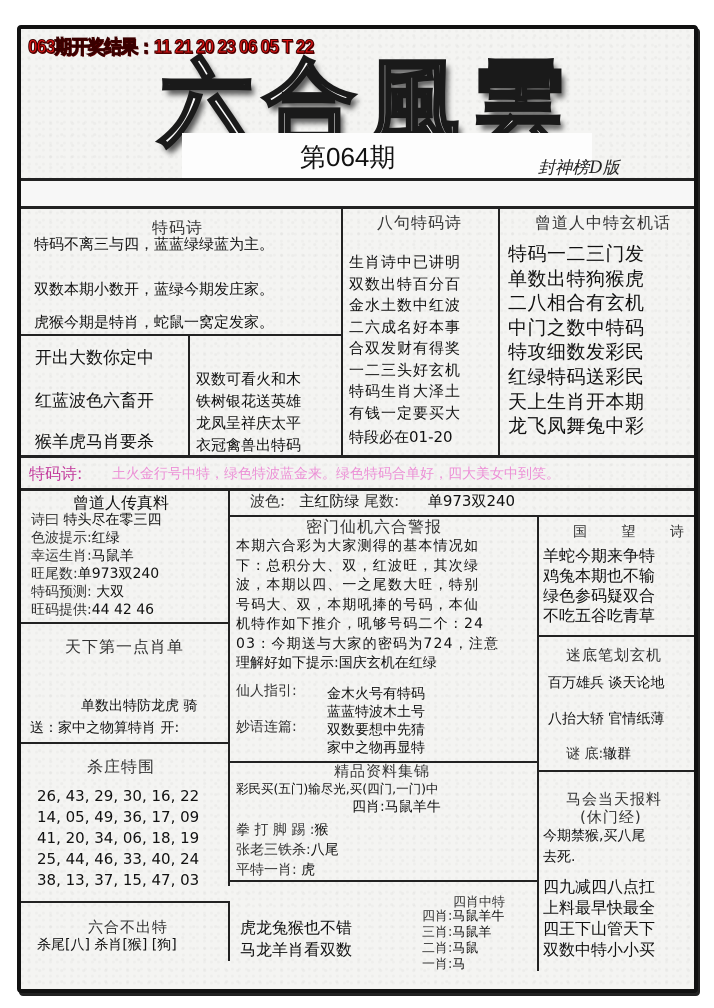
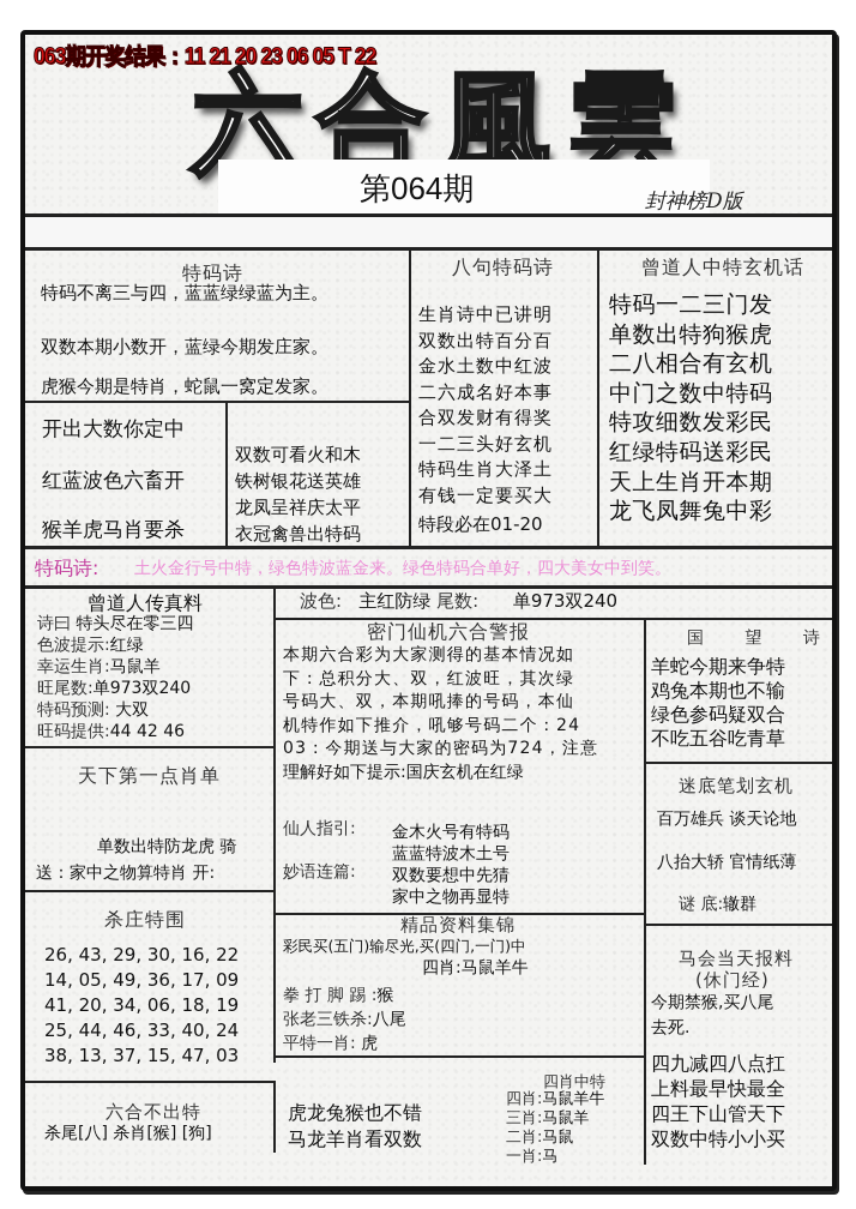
  六合風雲
  063期开奖结果：11 21 20 23 06 05 T 22
  第064期
  封神榜D版
  特码诗
  特码不离三与四，蓝蓝绿绿蓝为主。
  双数本期小数开，蓝绿今期发庄家。
  虎猴今期是特肖，蛇鼠一窝定发家。
  开出大数你定中
  红蓝波色六畜开
  猴羊虎马肖要杀
  双数可看火和木
  铁树银花送英雄
  龙凤呈祥庆太平
  衣冠禽兽出特码
  八句特码诗
  生肖诗中已讲明
  双数出特百分百
  金水土数中红波
  二六成名好本事
  合双发财有得奖
  一二三头好玄机
  特码生肖大泽土
  有钱一定要买大
  特段必在01-20
  曾道人中特玄机话
  特码一二三门发
  单数出特狗猴虎
  二八相合有玄机
  中门之数中特码
  特攻细数发彩民
  红绿特码送彩民
  天上生肖开本期
  龙飞凤舞兔中彩
  特码诗:
  土火金行号中特，绿色特波蓝金来。绿色特码合单好，四大美女中到笑。
  曾道人传真料
  诗曰 特头尽在零三四
  色波提示:红绿
  幸运生肖:马鼠羊
  旺尾数:单973双240
  特码预测: 大双
  旺码提供:44 42 46
  波色: 主红防绿 尾数: 单973双240
  密门仙机六合警报
  本期六合彩为大家测得的基本情况如
  下：总积分大、双，红波旺，其次绿
- 波，本期以四、一之尾数大旺，特别
  号码大、双，本期吼捧的号码，本仙
  机特作如下推介，吼够号码二个：24
  03：今期送与大家的密码为724，注意
  理解好如下提示:国庆玄机在红绿
  仙人指引:
  妙语连篇:
  金木火号有特码
  蓝蓝特波木土号
  双数要想中先猜
  家中之物再显特
  国 望 诗
  羊蛇今期来争特
  鸡兔本期也不输
  绿色参码疑双合
  不吃五谷吃青草
  迷底笔划玄机
  百万雄兵 谈天论地
  八抬大轿 官情纸薄
  谜 底:辙群
  天下第一点肖单
  单数出特防龙虎 骑
  送：家中之物算特肖 开:
  杀庄特围
  26, 43, 29, 30, 16, 22
  14, 05, 49, 36, 17, 09
  41, 20, 34, 06, 18, 19
  25, 44, 46, 33, 40, 24
  38, 13, 37, 15, 47, 03
  精品资料集锦
  彩民买(五门)输尽光,买(四门,一门)中
  四肖:马鼠羊牛
  拳 打 脚 踢 :猴
  张老三铁杀:八尾
  平特一肖: 虎
  马会当天报料
  (休门经)
  今期禁猴,买八尾
  去死.
  四九减四八点扛
  上料最早快最全
  四王下山管天下
  双数中特小小买
  六合不出特
  杀尾[八] 杀肖[猴] [狗]
  虎龙兔猴也不错
  马龙羊肖看双数
  四肖中特
  四肖:马鼠羊牛
  三肖:马鼠羊
  二肖:马鼠
  一肖:马
